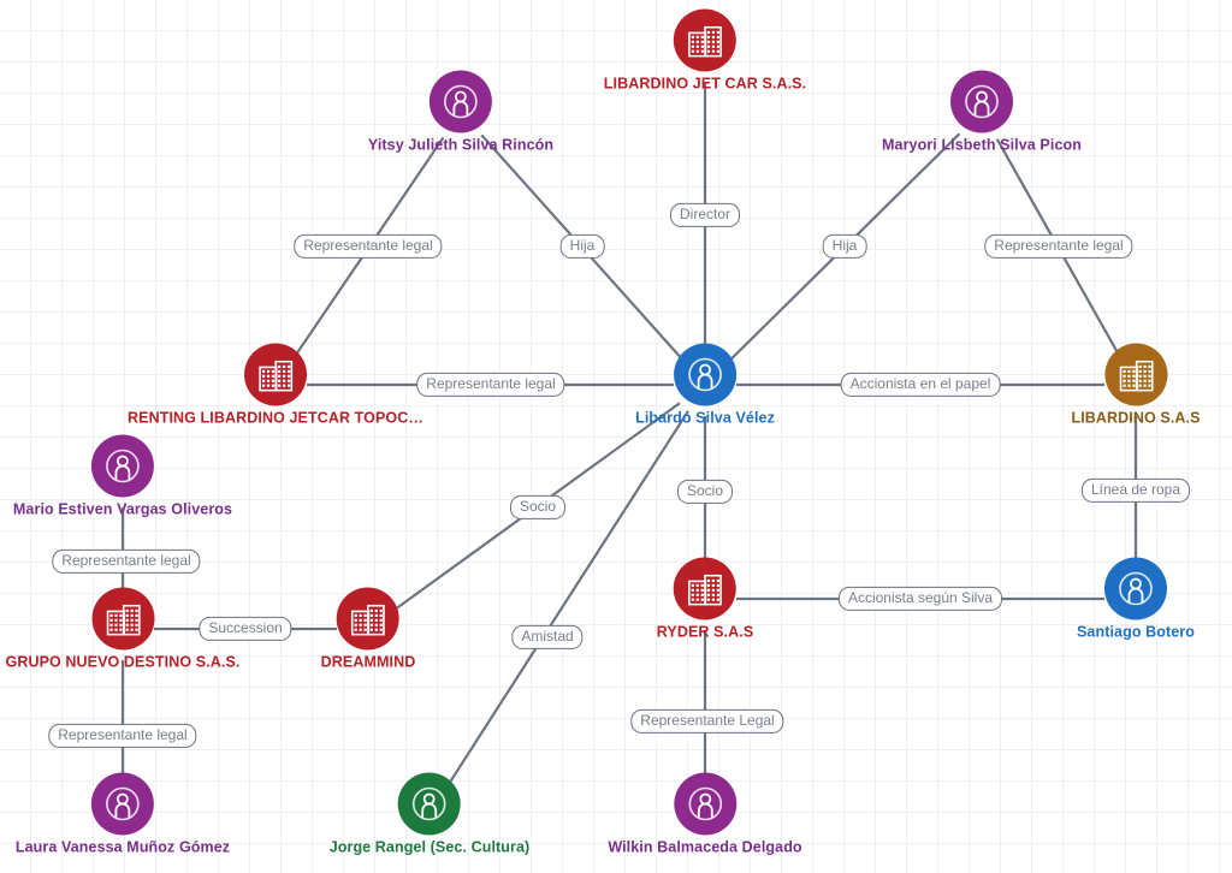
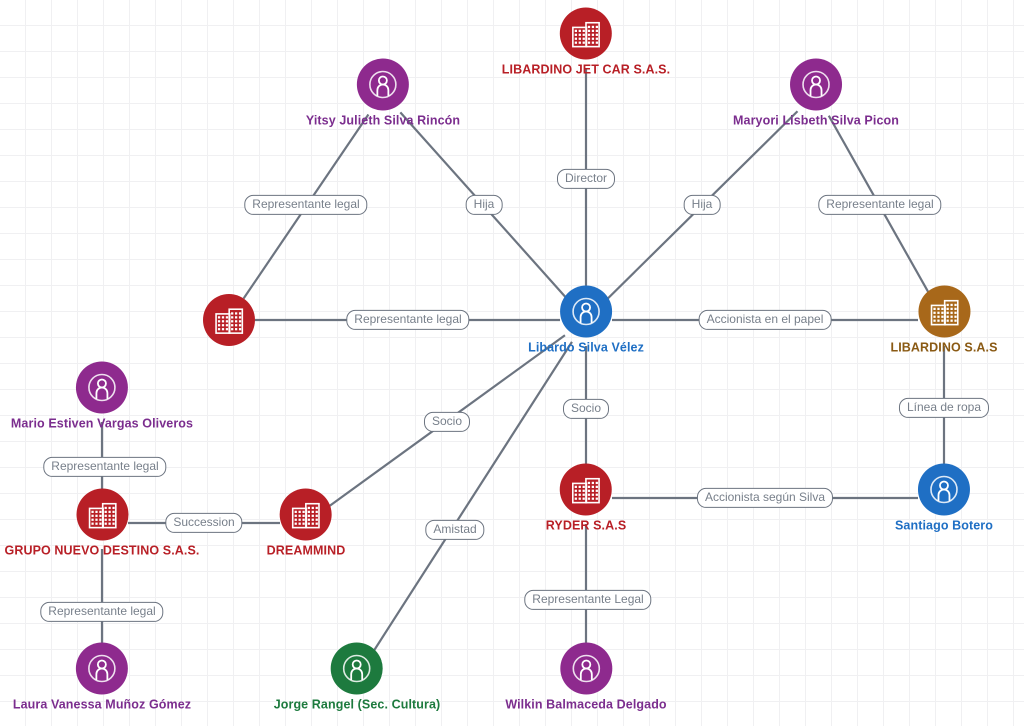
  LIBARDINO JET CAR S.A.S.
  Yitsy Julieth Silva Rincón
  Maryori Lisbeth Silva Picon
- RENTING LIBARDINO JETCAR TOPOC…
  Libardo Silva Vélez
  LIBARDINO S.A.S
  Mario Estiven Vargas Oliveros
  GRUPO NUEVO DESTINO S.A.S.
  DREAMMIND
  RYDER S.A.S
  Santiago Botero
  Laura Vanessa Muñoz Gómez
  Jorge Rangel (Sec. Cultura)
  Wilkin Balmaceda Delgado
  Director
  Representante legal
  Hija
  Hija
  Representante legal
  Representante legal
  Accionista en el papel
  Socio
  Socio
  Amistad
  Línea de ropa
  Representante legal
  Succession
  Representante legal
  Accionista según Silva
  Representante Legal
